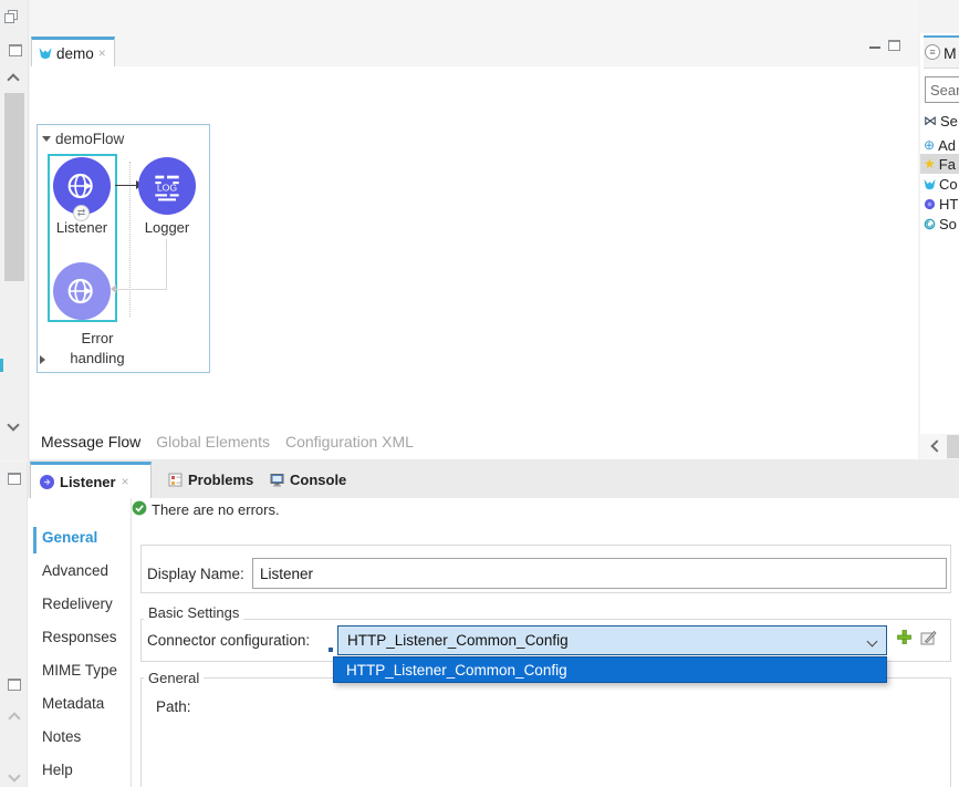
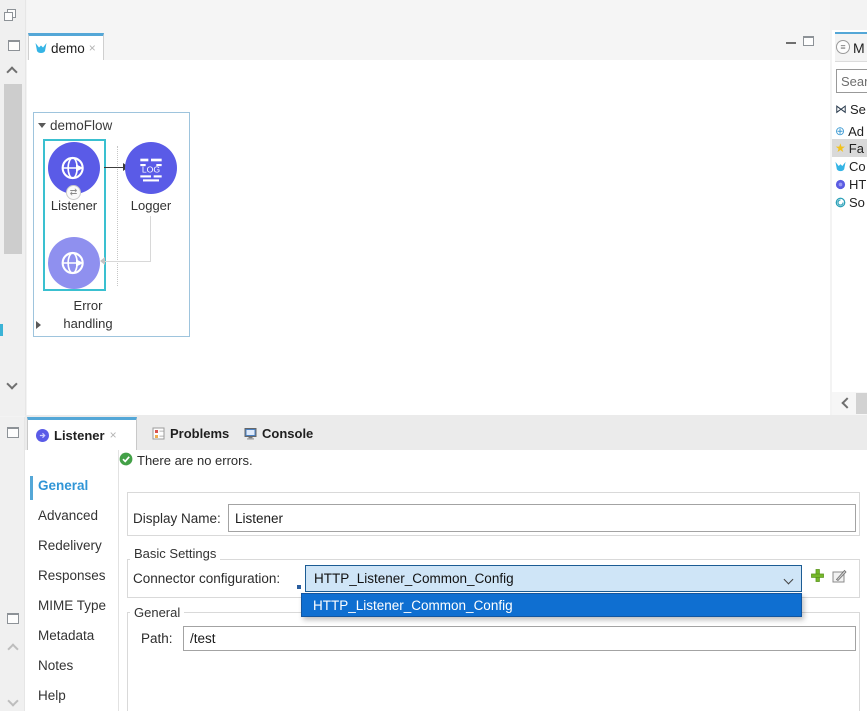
  demo
  ×
  demoFlow
  ⇄
  Listener
  LOG
  Logger
  Error
  handling
- Message Flow
- Global Elements
- Configuration XML
  ≡
  M
  Sear
  ⋈
  Se
  ⊕
  Ad
  ★
  Fa
  Co
  HT
  So
  Listener
  ×
  Problems
  Console
  There are no errors.
  General
  Advanced
  Redelivery
  Responses
  MIME Type
  Metadata
  Notes
  Help
  Display Name:
  Listener
  Basic Settings
  Connector configuration:
  HTTP_Listener_Common_Config
  HTTP_Listener_Common_Config
  General
  Path:
+ /test
